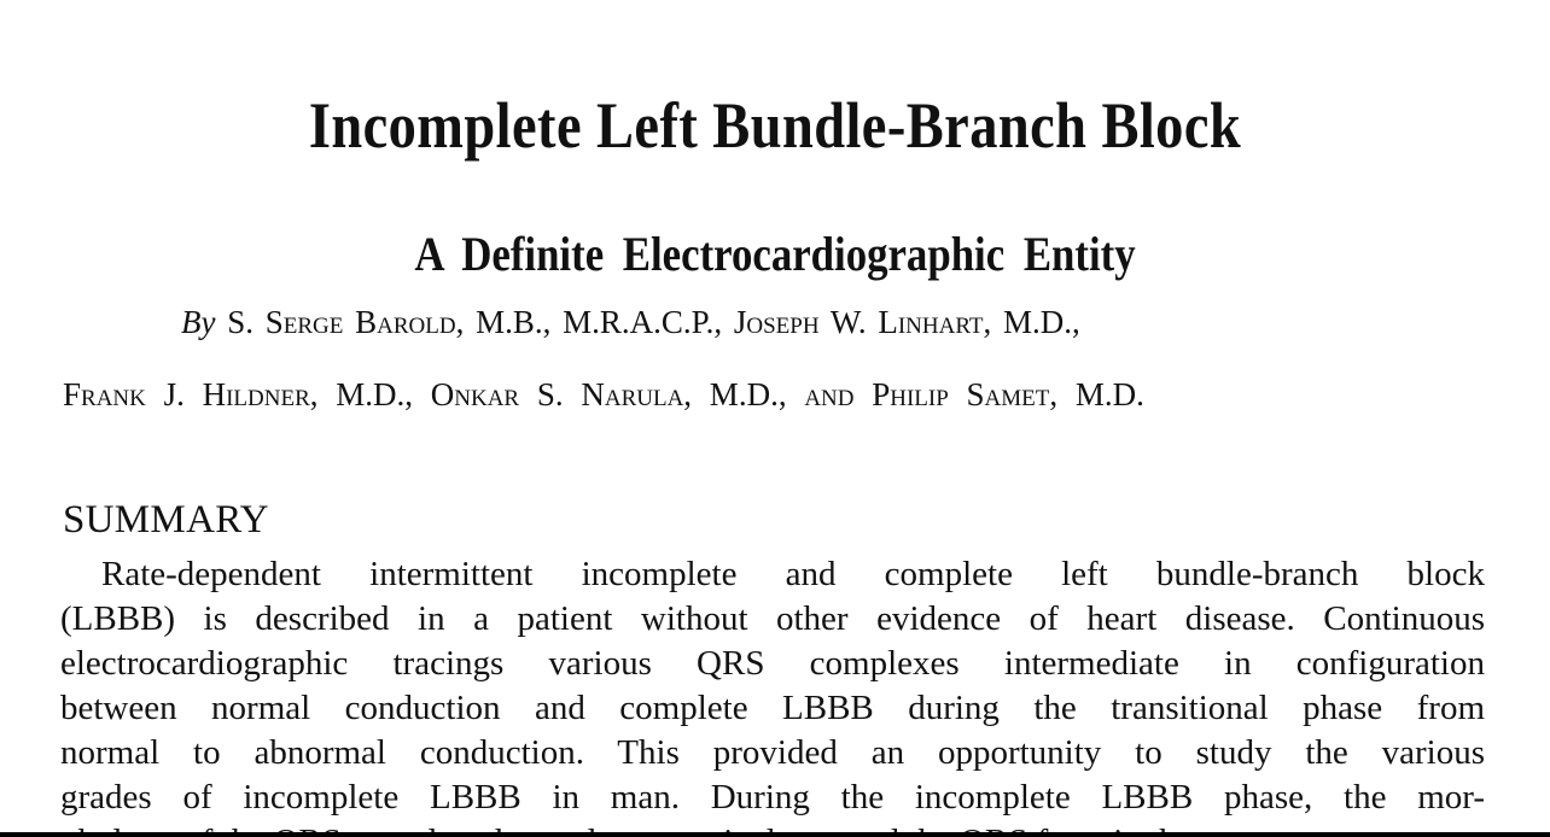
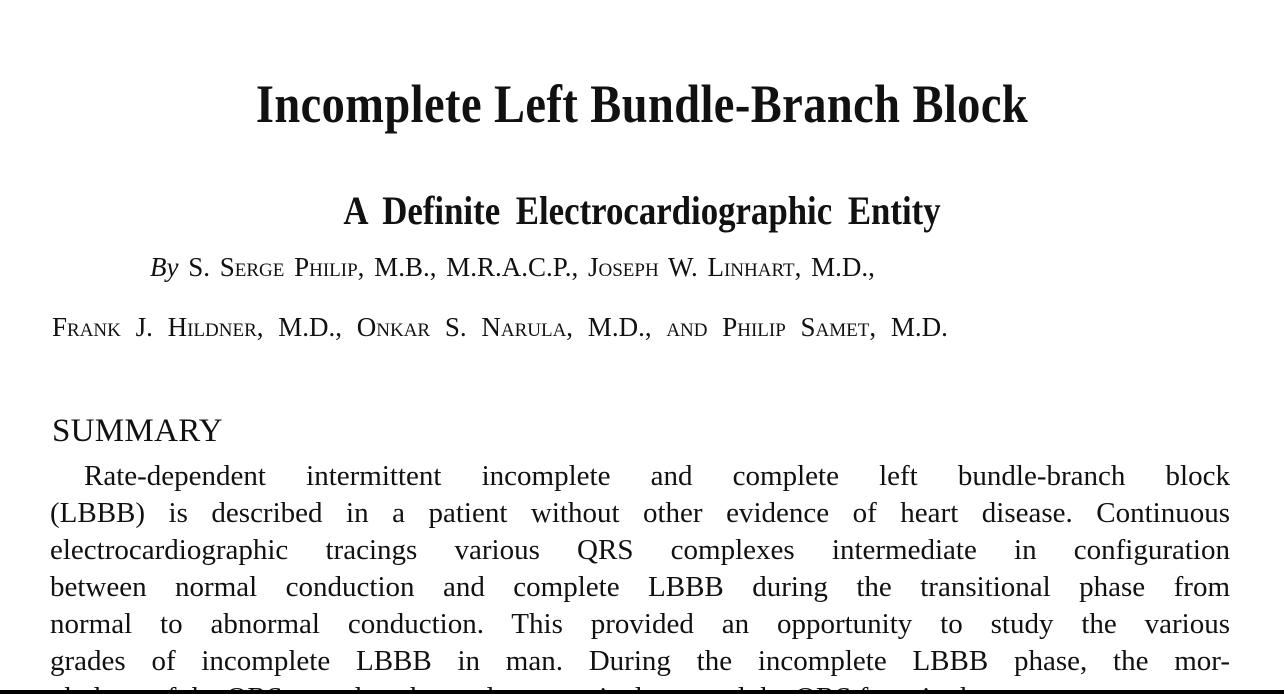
  Incomplete Left Bundle-Branch Block
  A Definite Electrocardiographic Entity
- By S. Serge Barold, M.B., M.R.A.C.P., Joseph W. Linhart, M.D.,
+ By S. Serge Philip, M.B., M.R.A.C.P., Joseph W. Linhart, M.D.,
  Frank J. Hildner, M.D., Onkar S. Narula, M.D., and Philip Samet, M.D.
  SUMMARY
  Rate-dependent intermittent incomplete and complete left bundle-branch block
  (LBBB) is described in a patient without other evidence of heart disease. Continuous
  electrocardiographic tracings various QRS complexes intermediate in configuration
  between normal conduction and complete LBBB during the transitional phase from
  normal to abnormal conduction. This provided an opportunity to study the various
  grades of incomplete LBBB in man. During the incomplete LBBB phase, the mor-
